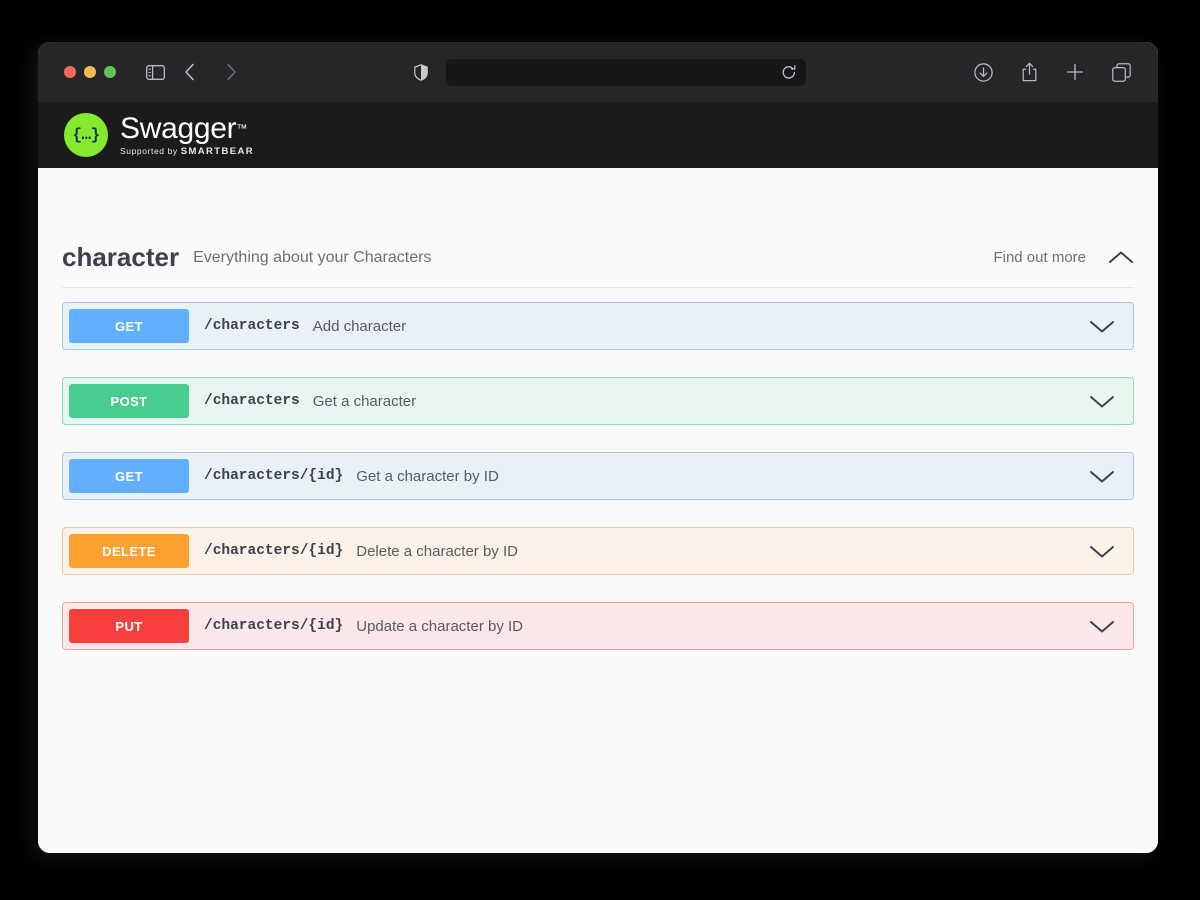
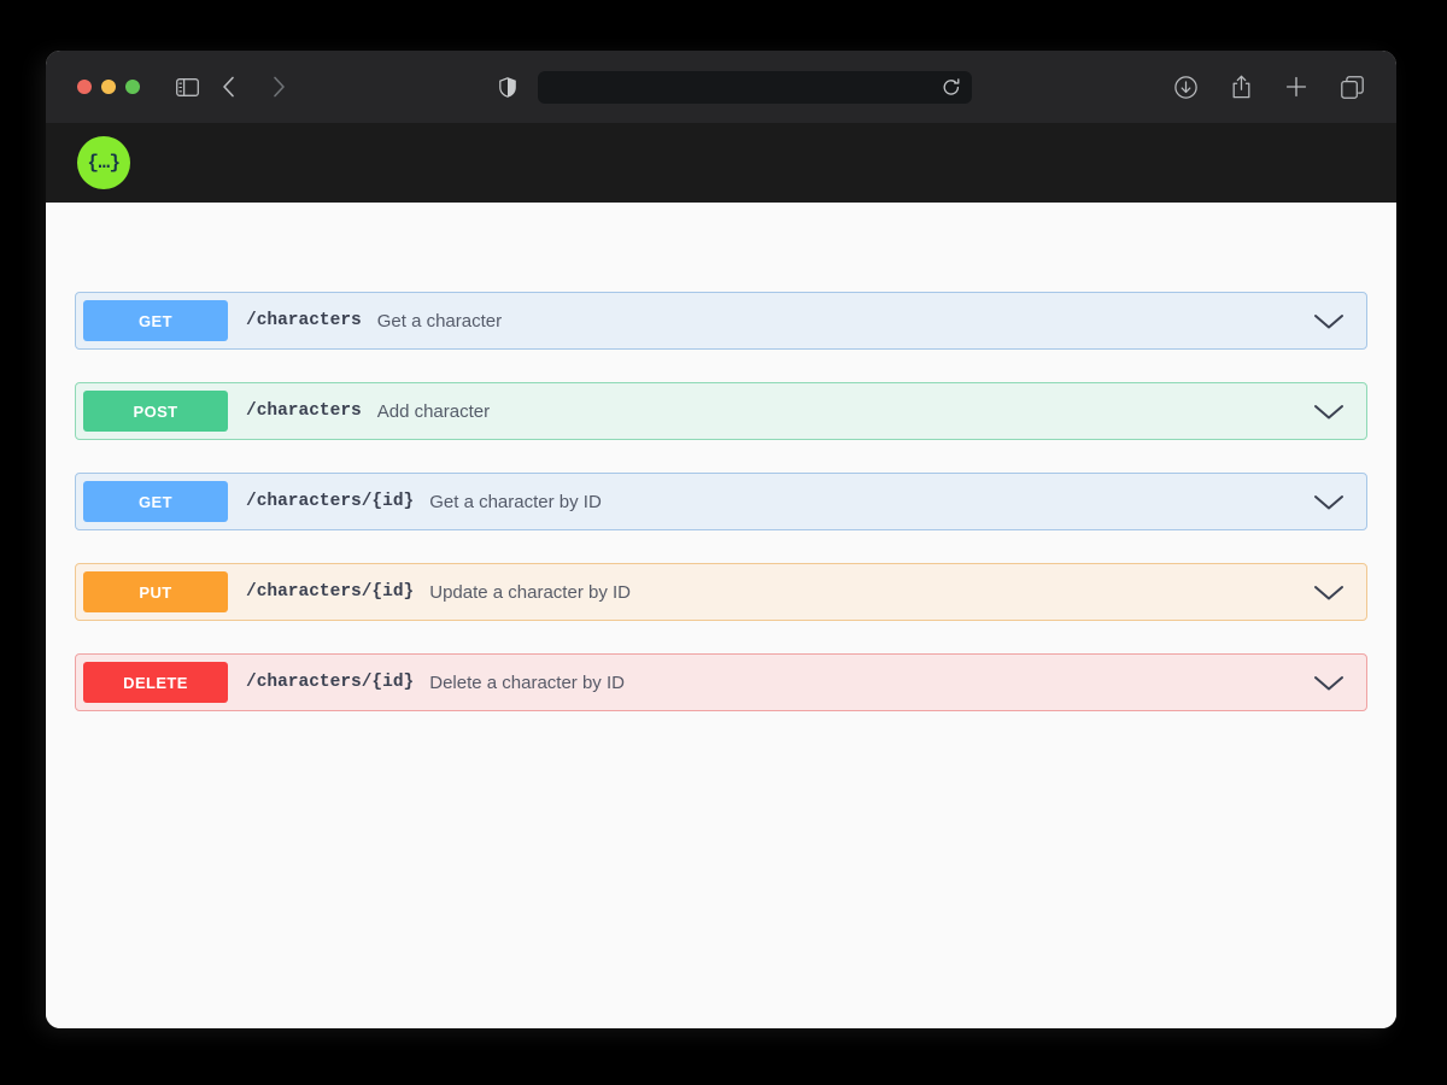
  {…}
- Swagger™
- Supported by SMARTBEAR
- character
- Everything about your Characters
- Find out more
  GET
  /characters
- Add character
+ Get a character
  POST
  /characters
- Get a character
+ Add character
  GET
  /characters/{id}
  Get a character by ID
- DELETE
+ PUT
  /characters/{id}
- Delete a character by ID
+ Update a character by ID
- PUT
+ DELETE
  /characters/{id}
- Update a character by ID
+ Delete a character by ID
